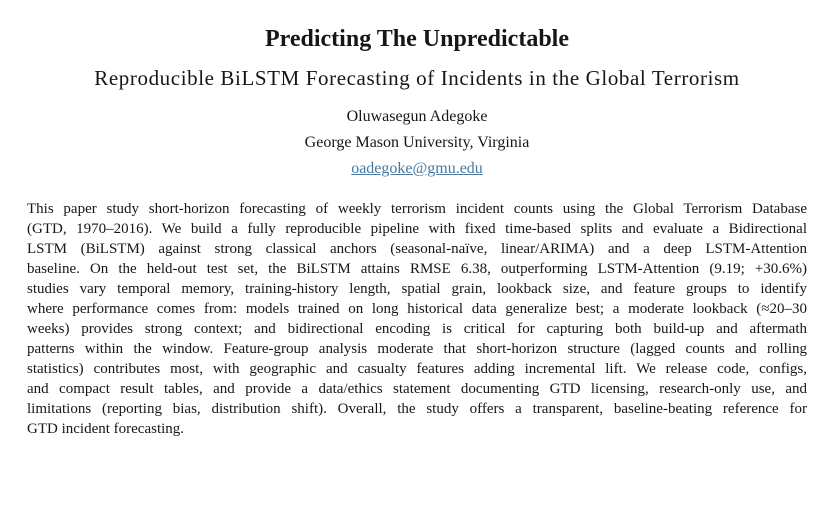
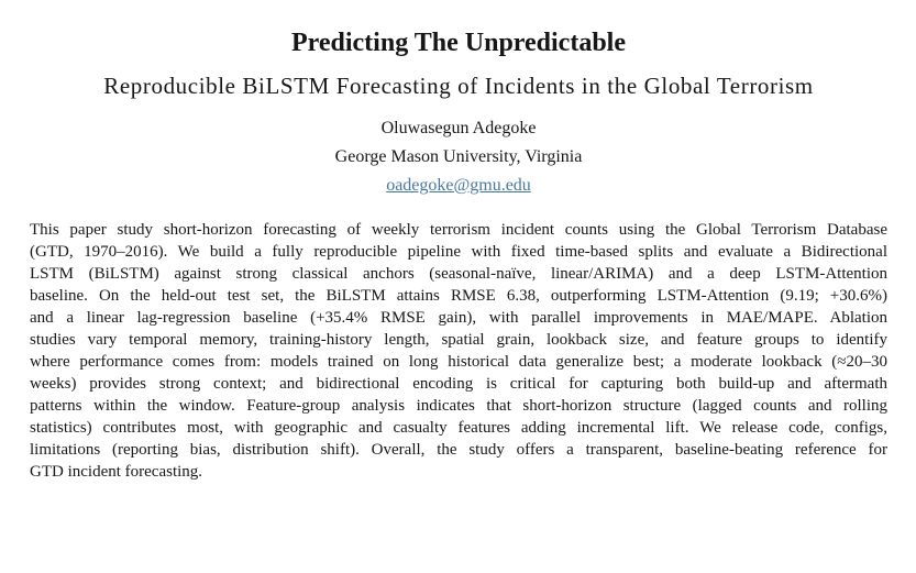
  Predicting The Unpredictable
  Reproducible BiLSTM Forecasting of Incidents in the Global Terrorism
  Oluwasegun Adegoke
  George Mason University, Virginia
  oadegoke@gmu.edu
  This paper study short-horizon forecasting of weekly terrorism incident counts using the Global Terrorism Database
  (GTD, 1970–2016). We build a fully reproducible pipeline with fixed time-based splits and evaluate a Bidirectional
  LSTM (BiLSTM) against strong classical anchors (seasonal-naïve, linear/ARIMA) and a deep LSTM-Attention
  baseline. On the held-out test set, the BiLSTM attains RMSE 6.38, outperforming LSTM-Attention (9.19; +30.6%)
+ and a linear lag-regression baseline (+35.4% RMSE gain), with parallel improvements in MAE/MAPE. Ablation
  studies vary temporal memory, training-history length, spatial grain, lookback size, and feature groups to identify
  where performance comes from: models trained on long historical data generalize best; a moderate lookback (≈20–30
  weeks) provides strong context; and bidirectional encoding is critical for capturing both build-up and aftermath
- patterns within the window. Feature-group analysis moderate that short-horizon structure (lagged counts and rolling
+ patterns within the window. Feature-group analysis indicates that short-horizon structure (lagged counts and rolling
  statistics) contributes most, with geographic and casualty features adding incremental lift. We release code, configs,
- and compact result tables, and provide a data/ethics statement documenting GTD licensing, research-only use, and
  limitations (reporting bias, distribution shift). Overall, the study offers a transparent, baseline-beating reference for
  GTD incident forecasting.
